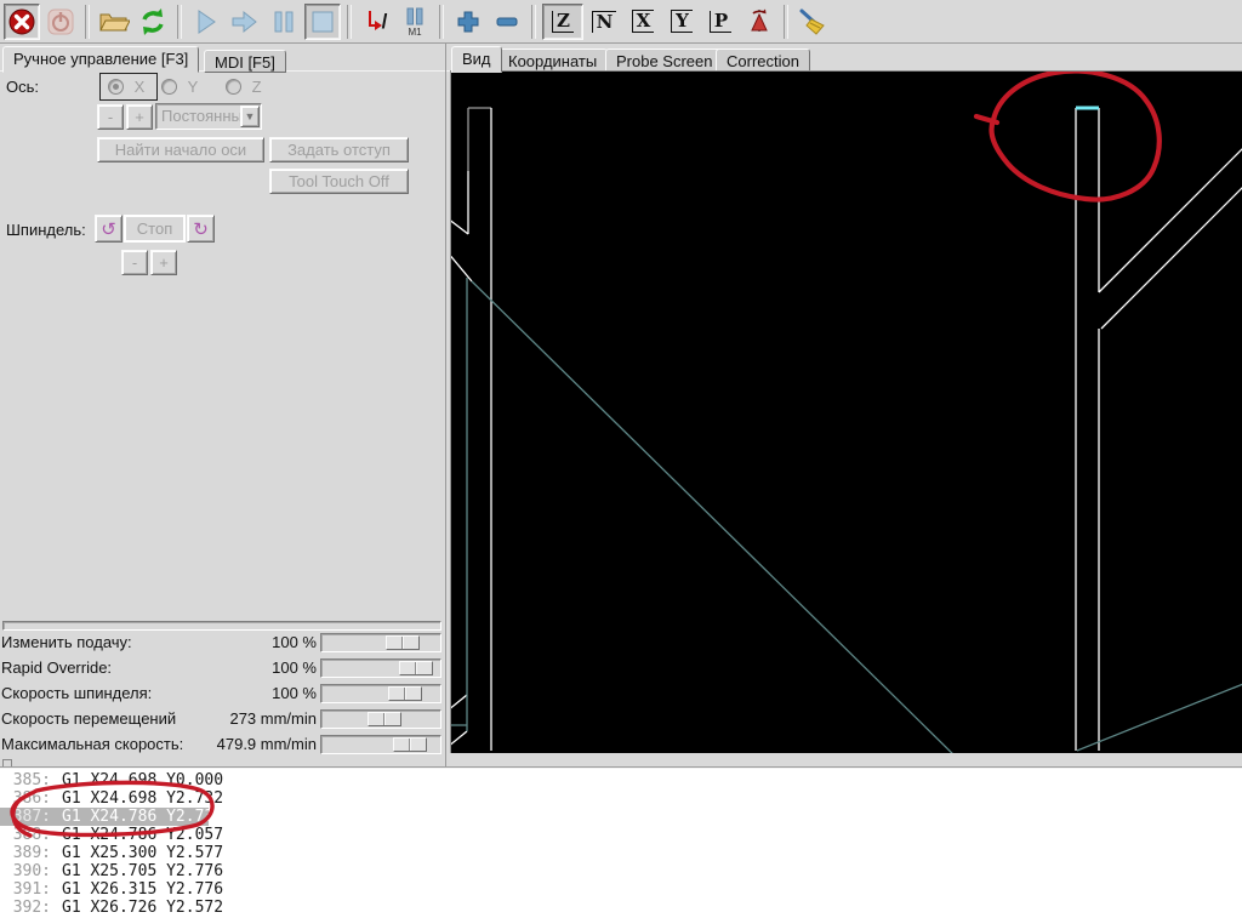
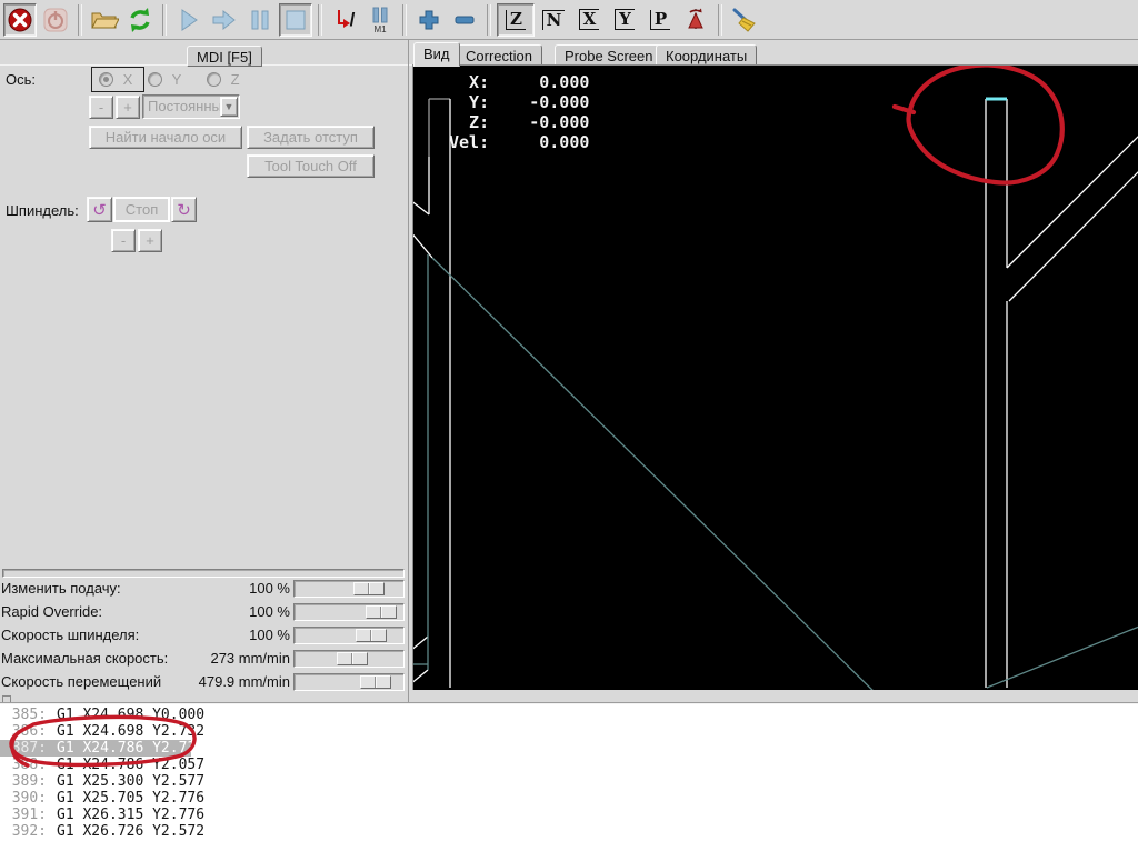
  /
  M1
  Z
  N
  X
  Y
  P
- Ручное управление [F3]
  MDI [F5]
  Ось:
  X
  Y
  Z
  -
  +
  Постоянны
  ▼
  Найти начало оси
  Задать отступ
  Tool Touch Off
  Шпиндель:
  ↺
  Стоп
  ↻
  -
  +
  Изменить подачу:
  100 %
  Rapid Override:
  100 %
  Скорость шпинделя:
  100 %
- Скорость перемещений
+ Максимальная скорость:
  273 mm/min
- Максимальная скорость:
+ Скорость перемещений
  479.9 mm/min
  Вид
- Координаты
+ Correction
  Probe Screen
- Correction
+ Координаты
+ X: 0.000 Y: -0.000 Z: -0.000 Vel: 0.000
  385: G1 X24.698 Y0.000
  386: G1 X24.698 Y2.72
  387: G1 X24.786 Y2.72
  389: G1 X25.300 Y2.577
  390: G1 X25.705 Y2.776
  391: G1 X26.315 Y2.776
  392: G1 X26.726 Y2.572
